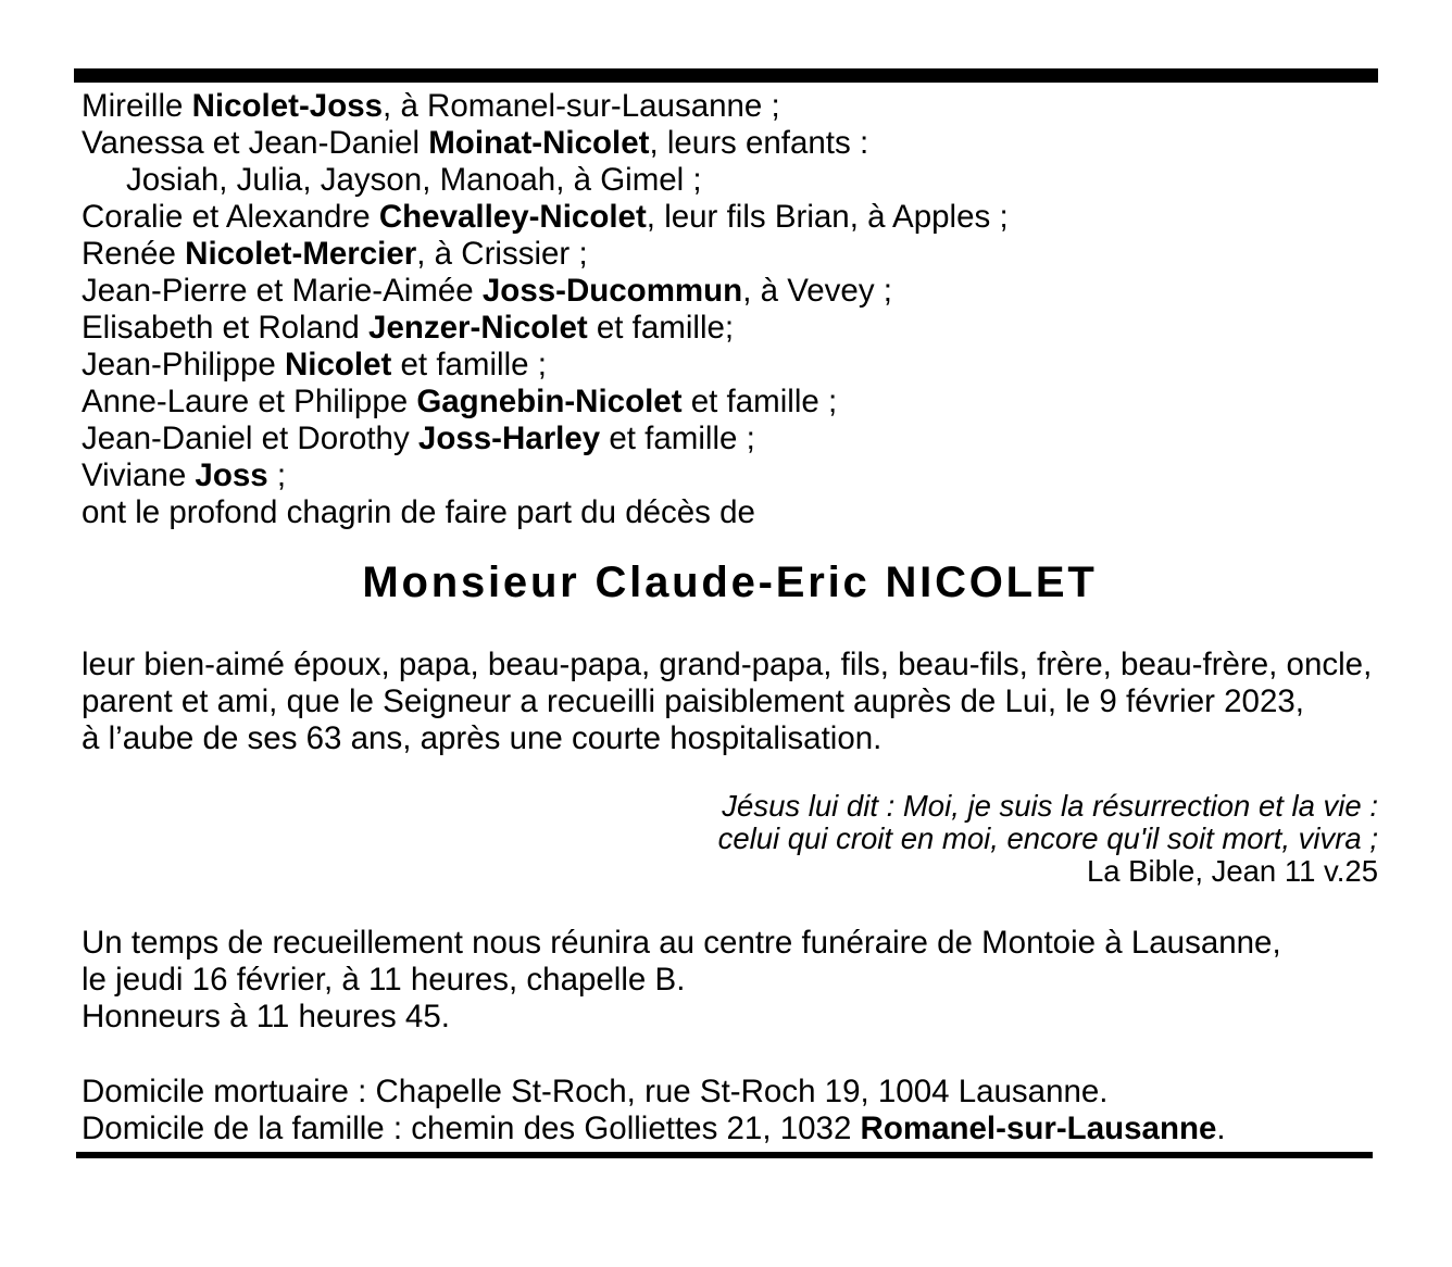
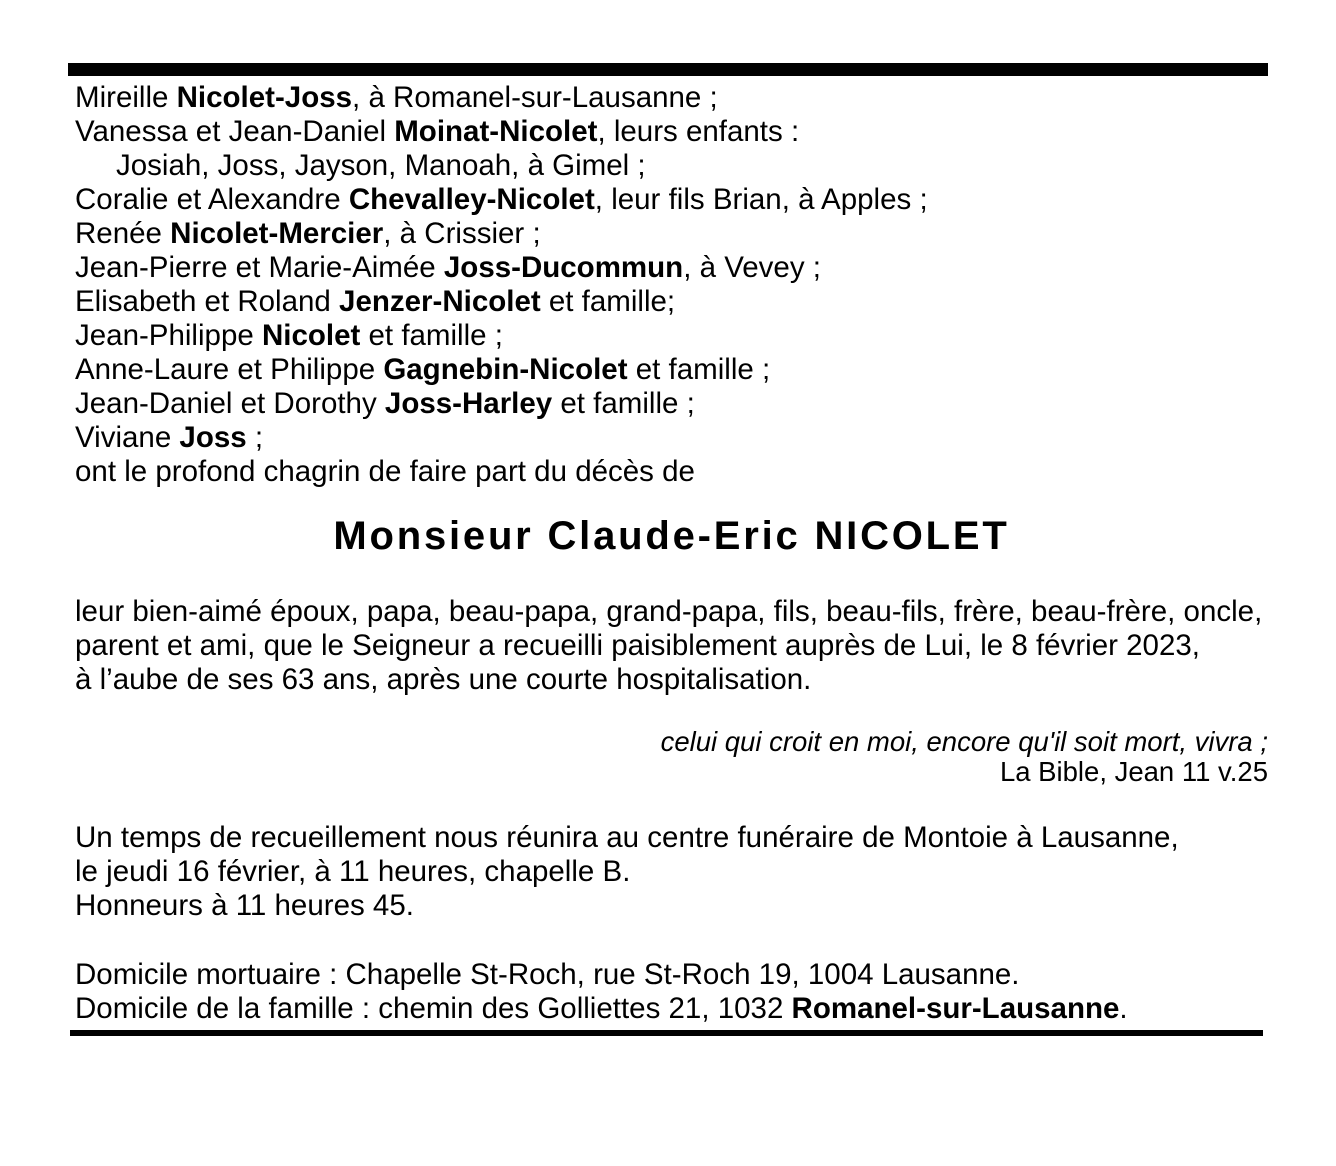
  Mireille Nicolet-Joss, à Romanel-sur-Lausanne ;
  Vanessa et Jean-Daniel Moinat-Nicolet, leurs enfants :
- Josiah, Julia, Jayson, Manoah, à Gimel ;
+ Josiah, Joss, Jayson, Manoah, à Gimel ;
  Coralie et Alexandre Chevalley-Nicolet, leur fils Brian, à Apples ;
  Renée Nicolet-Mercier, à Crissier ;
  Jean-Pierre et Marie-Aimée Joss-Ducommun, à Vevey ;
  Elisabeth et Roland Jenzer-Nicolet et famille;
  Jean-Philippe Nicolet et famille ;
  Anne-Laure et Philippe Gagnebin-Nicolet et famille ;
  Jean-Daniel et Dorothy Joss-Harley et famille ;
  Viviane Joss ;
  ont le profond chagrin de faire part du décès de
  Monsieur Claude-Eric NICOLET
  leur bien-aimé époux, papa, beau-papa, grand-papa, fils, beau-fils, frère, beau-frère, oncle,
- parent et ami, que le Seigneur a recueilli paisiblement auprès de Lui, le 9 février 2023,
+ parent et ami, que le Seigneur a recueilli paisiblement auprès de Lui, le 8 février 2023,
  à l’aube de ses 63 ans, après une courte hospitalisation.
- Jésus lui dit : Moi, je suis la résurrection et la vie :
  celui qui croit en moi, encore qu'il soit mort, vivra ;
  La Bible, Jean 11 v.25
  Un temps de recueillement nous réunira au centre funéraire de Montoie à Lausanne,
  le jeudi 16 février, à 11 heures, chapelle B.
  Honneurs à 11 heures 45.
  Domicile mortuaire : Chapelle St-Roch, rue St-Roch 19, 1004 Lausanne.
  Domicile de la famille : chemin des Golliettes 21, 1032 Romanel-sur-Lausanne.
